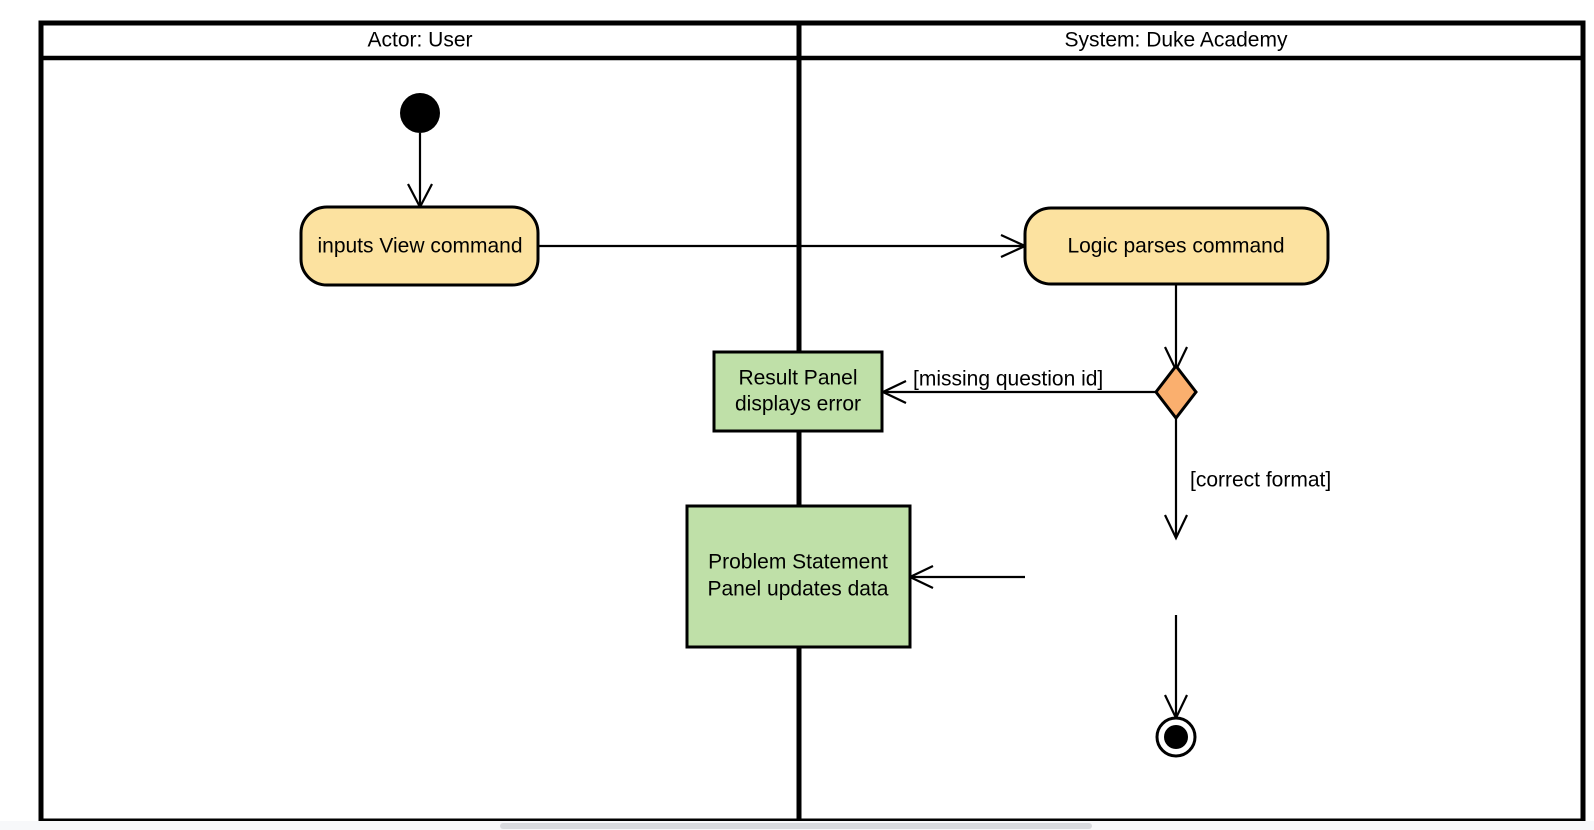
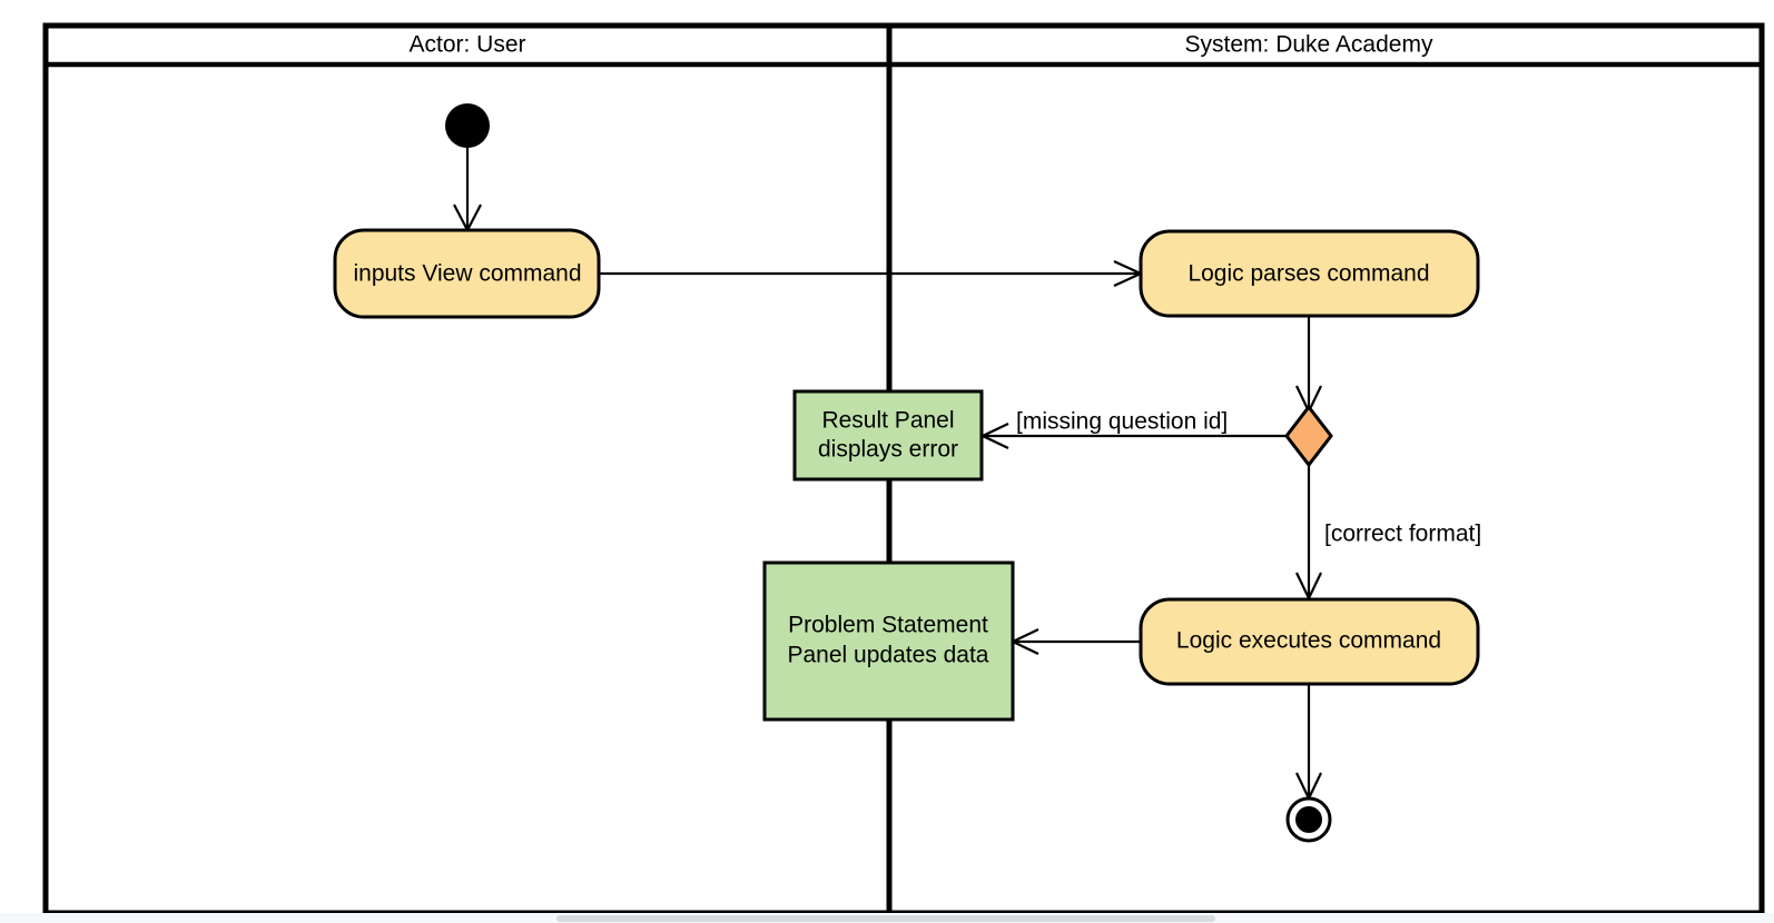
  Actor: User
  System: Duke Academy
  inputs View command
  Logic parses command
  [missing question id]
  Result Panel
  displays error
  [correct format]
+ Logic executes command
  Problem Statement
  Panel updates data
